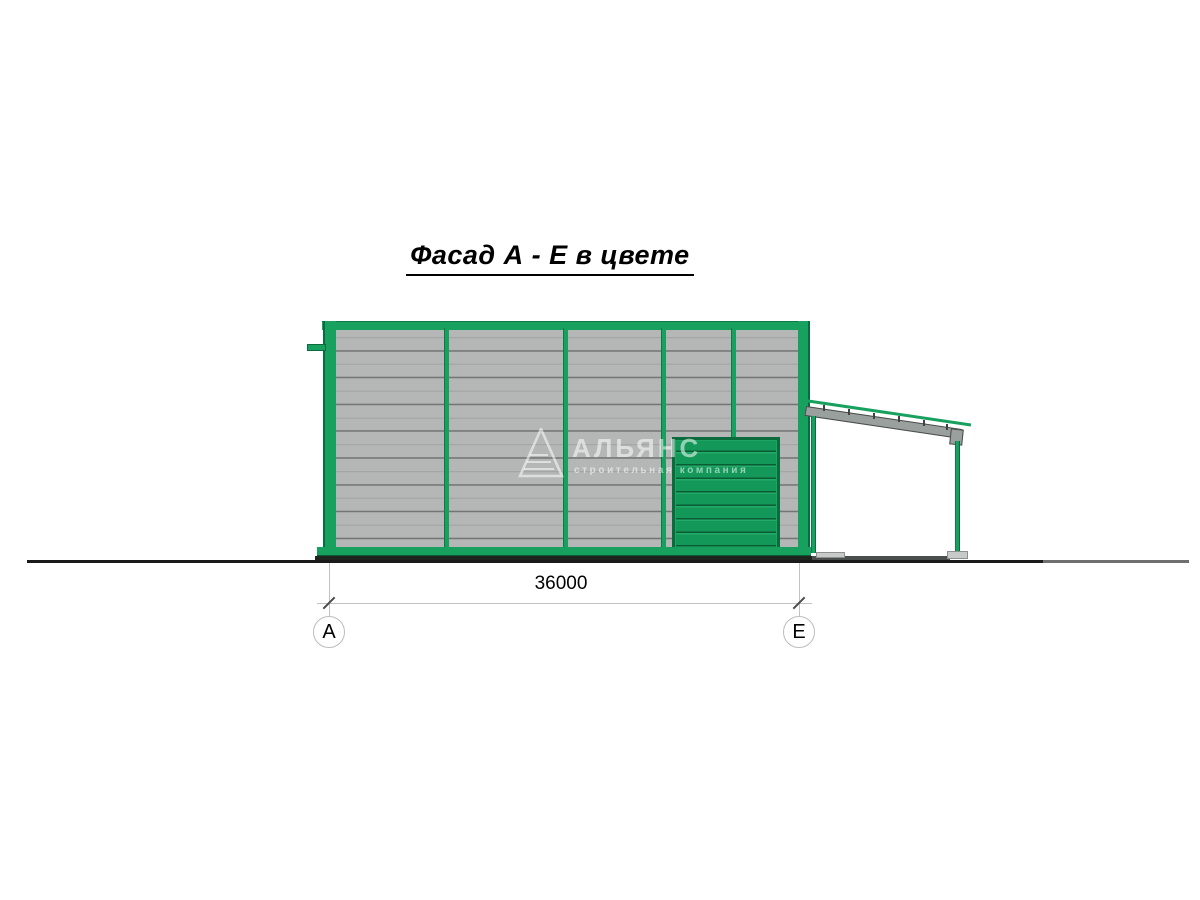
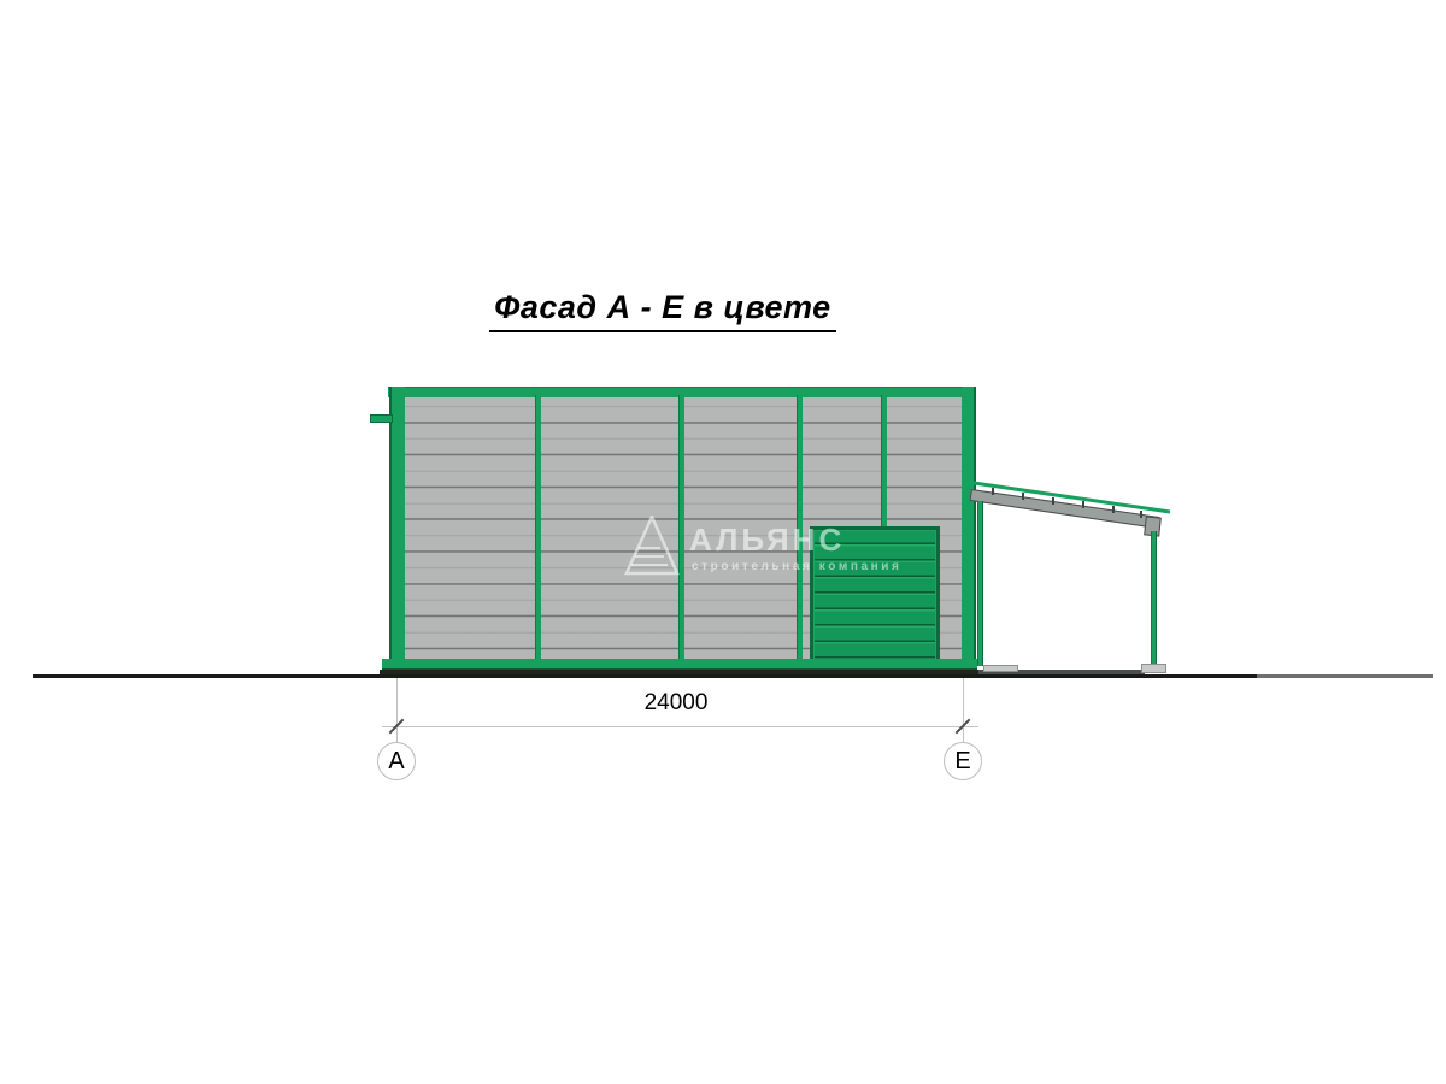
  Фасад А - Е в цвете
- 36000
+ 24000
  А
  Е
  АЛЬЯНС
  строительная компания
